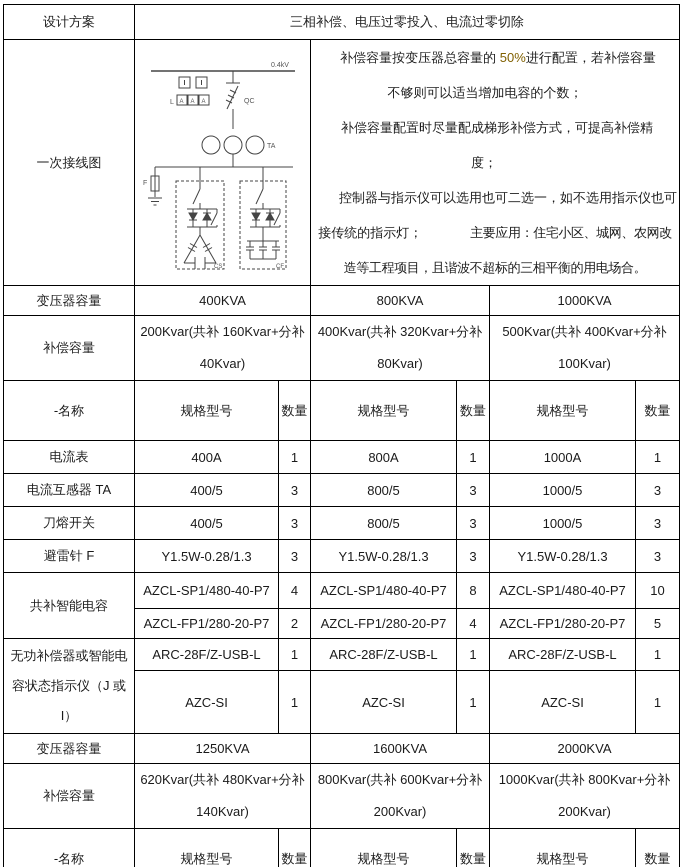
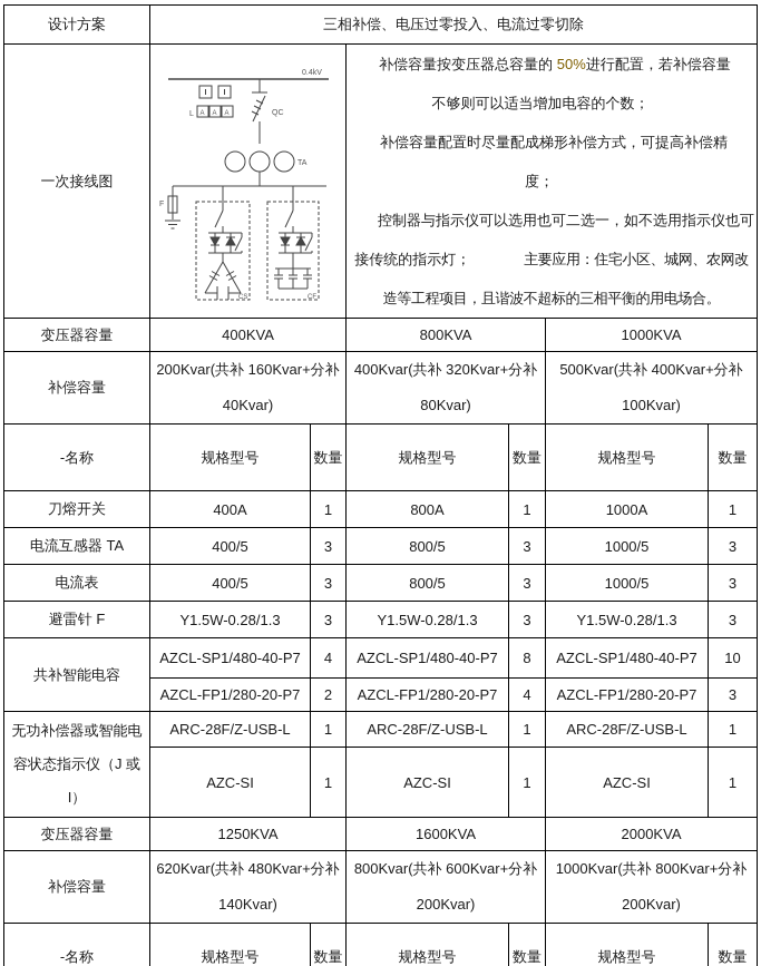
  设计方案	三相补偿、电压过零投入、电流过零切除
  一次接线图		补偿容量按变压器总容量的 50%进行配置，若补偿容量不够则可以适当增加电容的个数； 补偿容量配置时尽量配成梯形补偿方式，可提高补偿精度； 控制器与指示仪可以选用也可二选一，如不选用指示仪也可接传统的指示灯； 主要应用：住宅小区、城网、农网改造等工程项目，且谐波不超标的三相平衡的用电场合。
  变压器容量	400KVA	800KVA	1000KVA
  补偿容量	200Kvar(共补 160Kvar+分补 40Kvar)	400Kvar(共补 320Kvar+分补 80Kvar)	500Kvar(共补 400Kvar+分补 100Kvar)
  -名称	规格型号	数量	规格型号	数量	规格型号	数量
- 电流表	400A	1	800A	1	1000A	1
+ 刀熔开关	400A	1	800A	1	1000A	1
  电流互感器 TA	400/5	3	800/5	3	1000/5	3
- 刀熔开关	400/5	3	800/5	3	1000/5	3
+ 电流表	400/5	3	800/5	3	1000/5	3
  避雷针 F	Y1.5W-0.28/1.3	3	Y1.5W-0.28/1.3	3	Y1.5W-0.28/1.3	3
  共补智能电容	AZCL-SP1/480-40-P7	4	AZCL-SP1/480-40-P7	8	AZCL-SP1/480-40-P7	10
- AZCL-FP1/280-20-P7	2	AZCL-FP1/280-20-P7	4	AZCL-FP1/280-20-P7	5
+ AZCL-FP1/280-20-P7	2	AZCL-FP1/280-20-P7	4	AZCL-FP1/280-20-P7	3
  无功补偿器或智能电容状态指示仪（J 或 I）	ARC-28F/Z-USB-L	1	ARC-28F/Z-USB-L	1	ARC-28F/Z-USB-L	1
  AZC-SI	1	AZC-SI	1	AZC-SI	1
  变压器容量	1250KVA	1600KVA	2000KVA
  补偿容量	620Kvar(共补 480Kvar+分补 140Kvar)	800Kvar(共补 600Kvar+分补 200Kvar)	1000Kvar(共补 800Kvar+分补 200Kvar)
  -名称	规格型号	数量	规格型号	数量	规格型号	数量
